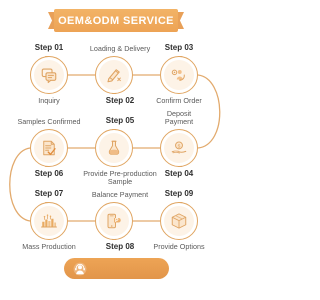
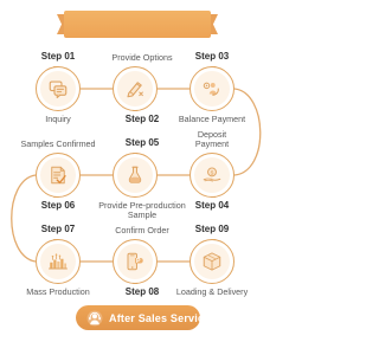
- OEM&ODM SERVICE
  Step 01
  Inquiry
- Loading & Delivery
+ Provide Options
  Step 02
  Step 03
- Confirm Order
+ Balance Payment
  Deposit
  Payment
  Step 04
  Step 05
  Provide Pre-production
  Sample
  Samples Confirmed
  Step 06
  Step 07
  Mass Production
- Balance Payment
+ Confirm Order
  Step 08
  Step 09
- Provide Options
+ Loading & Delivery
+ After Sales Services
